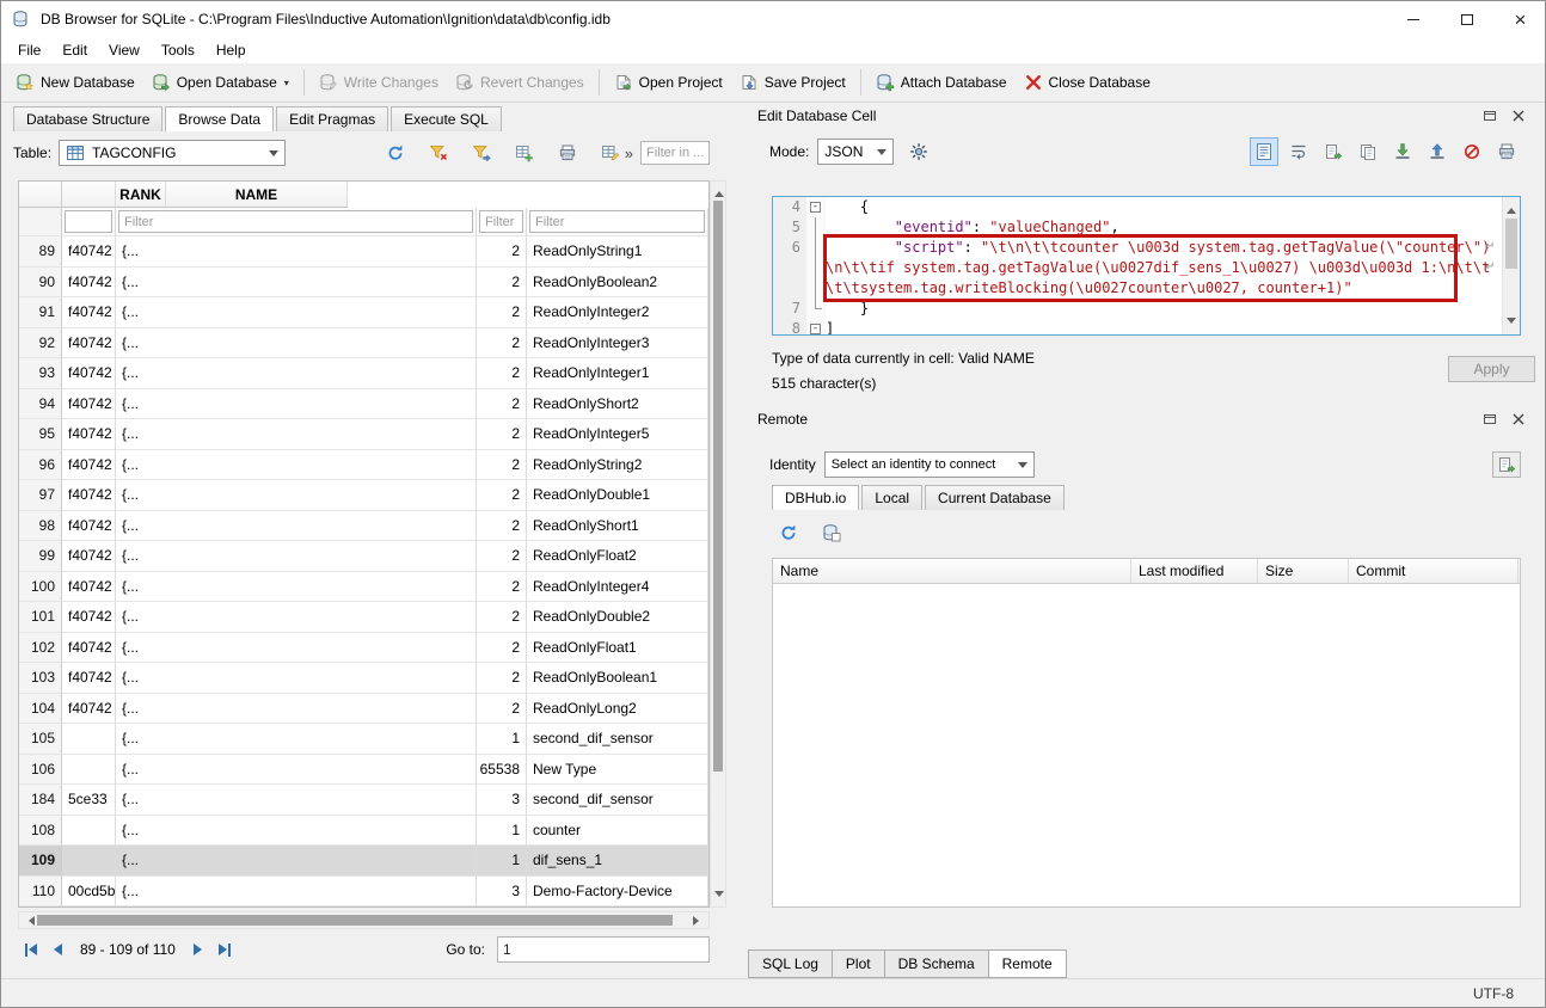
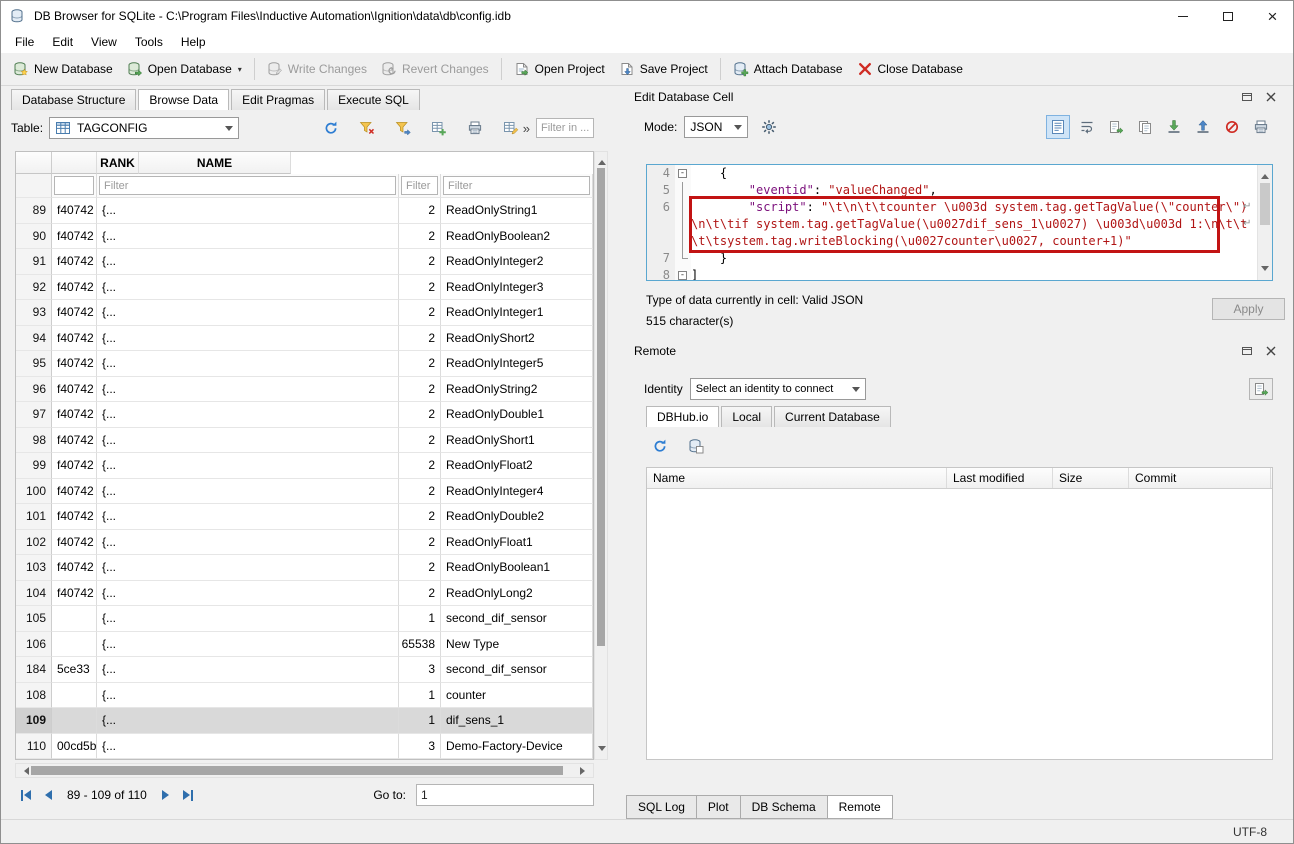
  DB Browser for SQLite - C:\Program Files\Inductive Automation\Ignition\data\db\config.idb
  File
  Edit
  View
  Tools
  Help
  New Database
  Open Database
  ▾
  Write Changes
  Revert Changes
  Open Project
  Save Project
  Attach Database
  Close Database
  Database Structure
  Browse Data
  Edit Pragmas
  Execute SQL
  Table:
  TAGCONFIG
  »
  Filter in ...
  RANK
  NAME
  Filter
  Filter
  Filter
  89
  f40742
  {...
  2
  ReadOnlyString1
  90
  f40742
  {...
  2
  ReadOnlyBoolean2
  91
  f40742
  {...
  2
  ReadOnlyInteger2
  92
  f40742
  {...
  2
  ReadOnlyInteger3
  93
  f40742
  {...
  2
  ReadOnlyInteger1
  94
  f40742
  {...
  2
  ReadOnlyShort2
  95
  f40742
  {...
  2
  ReadOnlyInteger5
  96
  f40742
  {...
  2
  ReadOnlyString2
  97
  f40742
  {...
  2
  ReadOnlyDouble1
  98
  f40742
  {...
  2
  ReadOnlyShort1
  99
  f40742
  {...
  2
  ReadOnlyFloat2
  100
  f40742
  {...
  2
  ReadOnlyInteger4
  101
  f40742
  {...
  2
  ReadOnlyDouble2
  102
  f40742
  {...
  2
  ReadOnlyFloat1
  103
  f40742
  {...
  2
  ReadOnlyBoolean1
  104
  f40742
  {...
  2
  ReadOnlyLong2
  105
  {...
  1
  second_dif_sensor
  106
  {...
  65538
  New Type
  184
  5ce33
  {...
  3
  second_dif_sensor
  108
  {...
  1
  counter
  109
  {...
  1
  dif_sens_1
  110
  00cd5b
  {...
  3
  Demo-Factory-Device
  89 - 109 of 110
  Go to:
  1
  Edit Database Cell
  Mode:
  JSON
  ↵
  ↵
  4
  {
  5
  "eventid": "valueChanged",
  6
  "script": "\t\n\t\tcounter \u003d system.tag.getTagValue(\"counter\")\n\t\tif system.tag.getTagValue(\u0027dif_sens_1\u0027) \u003d\u003d 1:\n\t\t\t\tsystem.tag.writeBlocking(\u0027counter\u0027, counter+1)"
  7
  }
  8
  ]
- Type of data currently in cell: Valid NAME
+ Type of data currently in cell: Valid JSON
  515 character(s)
  Apply
  Remote
  Identity
  Select an identity to connect
  DBHub.io
  Local
  Current Database
  Name
  Last modified
  Size
  Commit
  SQL Log
  Plot
  DB Schema
  Remote
  UTF-8
